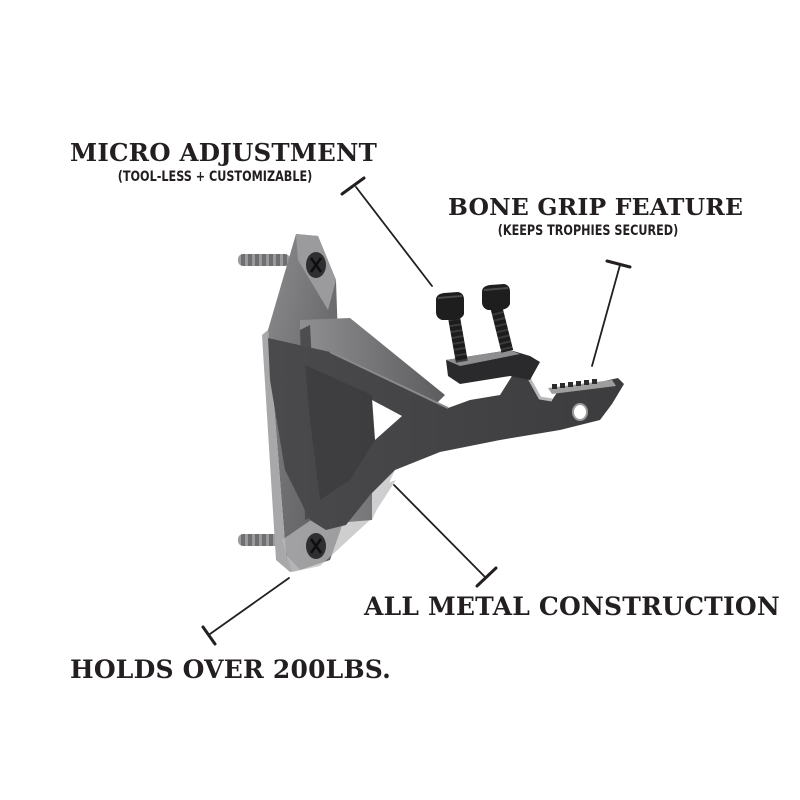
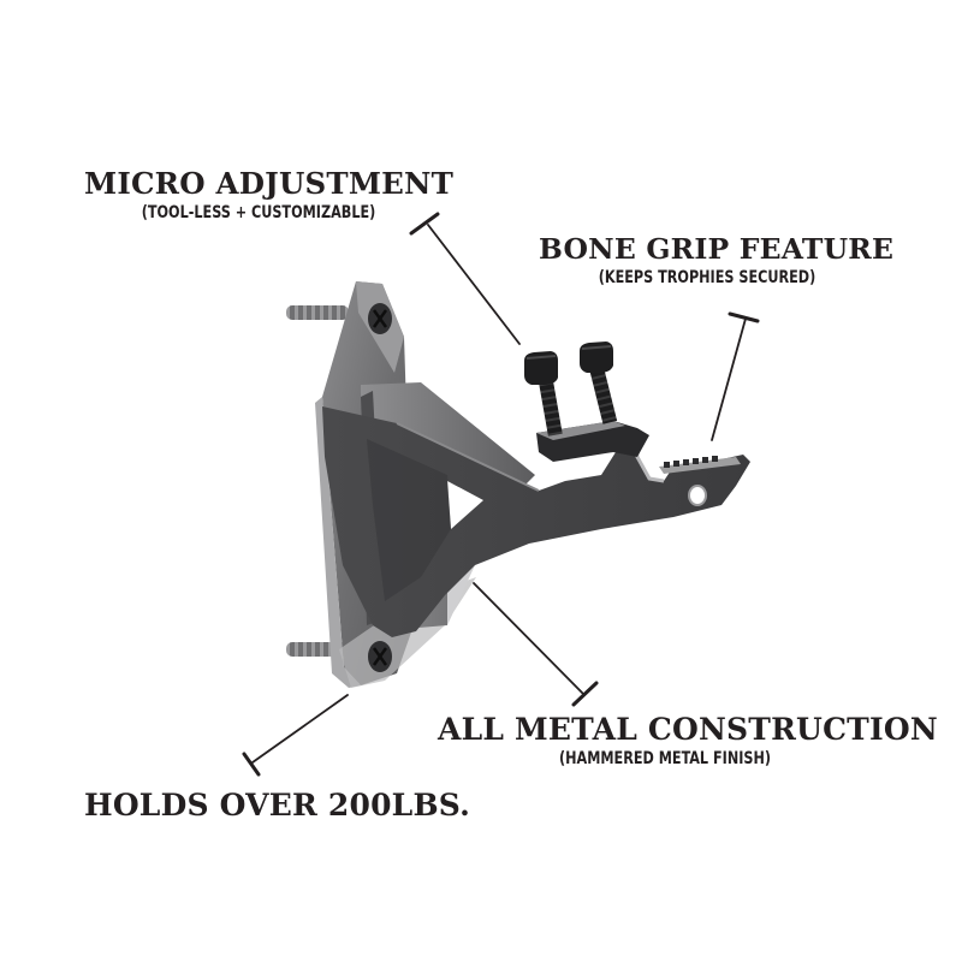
  MICRO ADJUSTMENT
  (TOOL-LESS + CUSTOMIZABLE)
  BONE GRIP FEATURE
  (KEEPS TROPHIES SECURED)
  ALL METAL CONSTRUCTION
+ (HAMMERED METAL FINISH)
  HOLDS OVER 200LBS.
